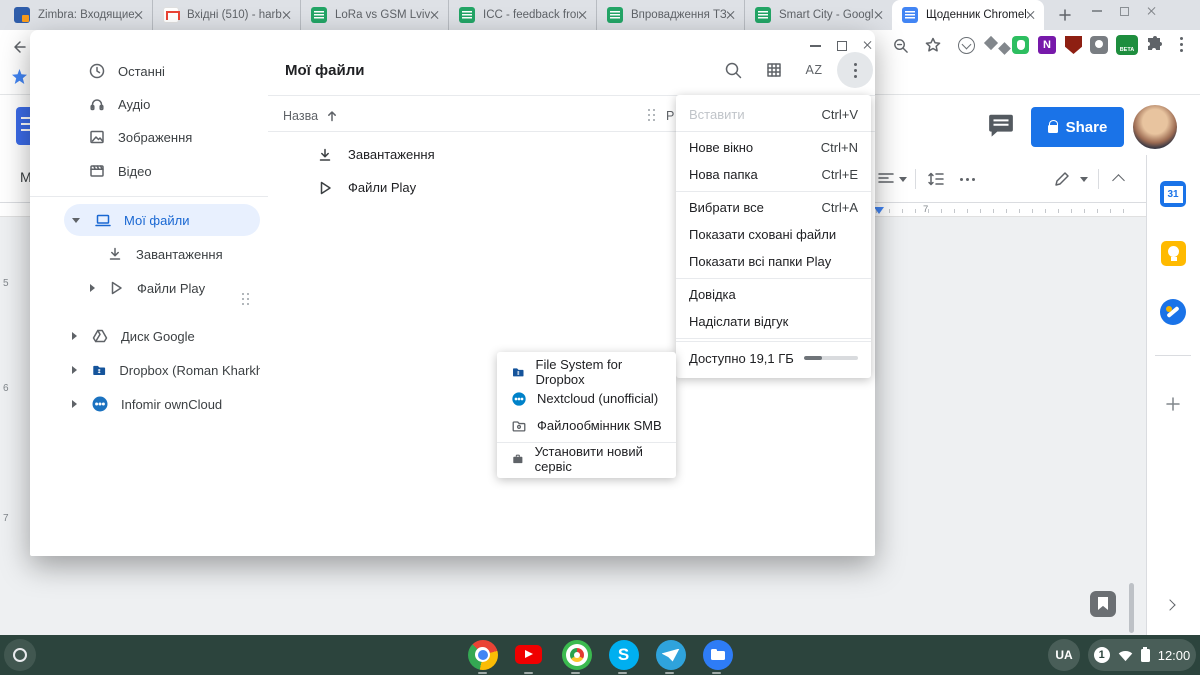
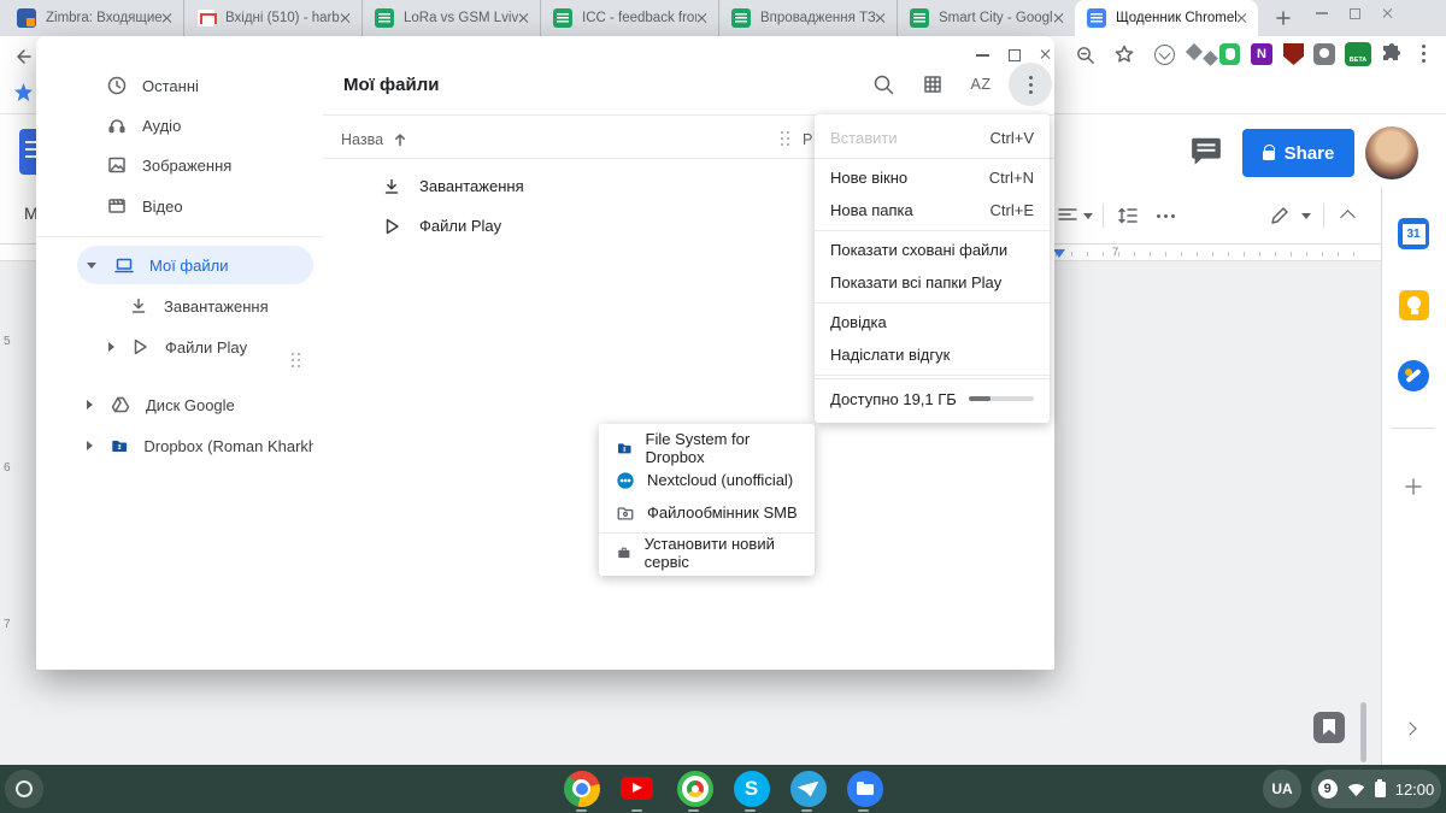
  Zimbra: Входящие
  Вхідні (510) - harb
  LoRa vs GSM Lviv
  ICC - feedback fro
  Впровадження ТЗ
  Smart City - Googl
  Щоденник Chrome
  N
  Share
  М
  7
  5
  6
  7
  31
  Останні
  Аудіо
  Зображення
  Відео
  Мої файли
  Завантаження
  Файли Play
  Диск Google
  Dropbox (Roman Kharkh
- Infomir ownCloud
  Мої файли
  AZ
  Назва
  Р
  Завантаження
  Файли Play
  Вставити
  Ctrl+V
  Нове вікно
  Ctrl+N
  Нова папка
  Ctrl+E
- Вибрати все
- Ctrl+A
  Показати сховані файли
  Показати всі папки Play
  Довідка
  Надіслати відгук
  Доступно 19,1 ГБ
  File System for Dropbox
  Nextcloud (unofficial)
  Файлообмінник SMB
  Установити новий сервіс
  S
  UA
- 1
+ 9
  12:00
